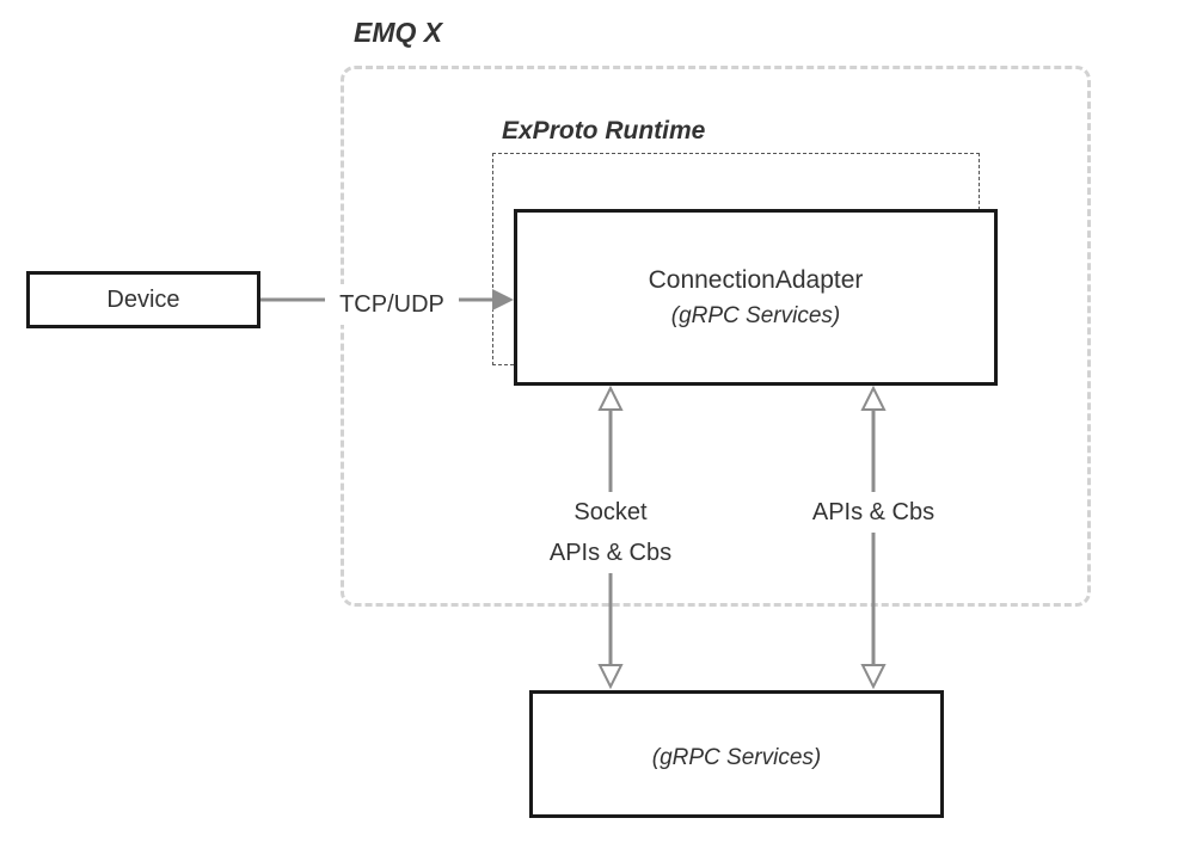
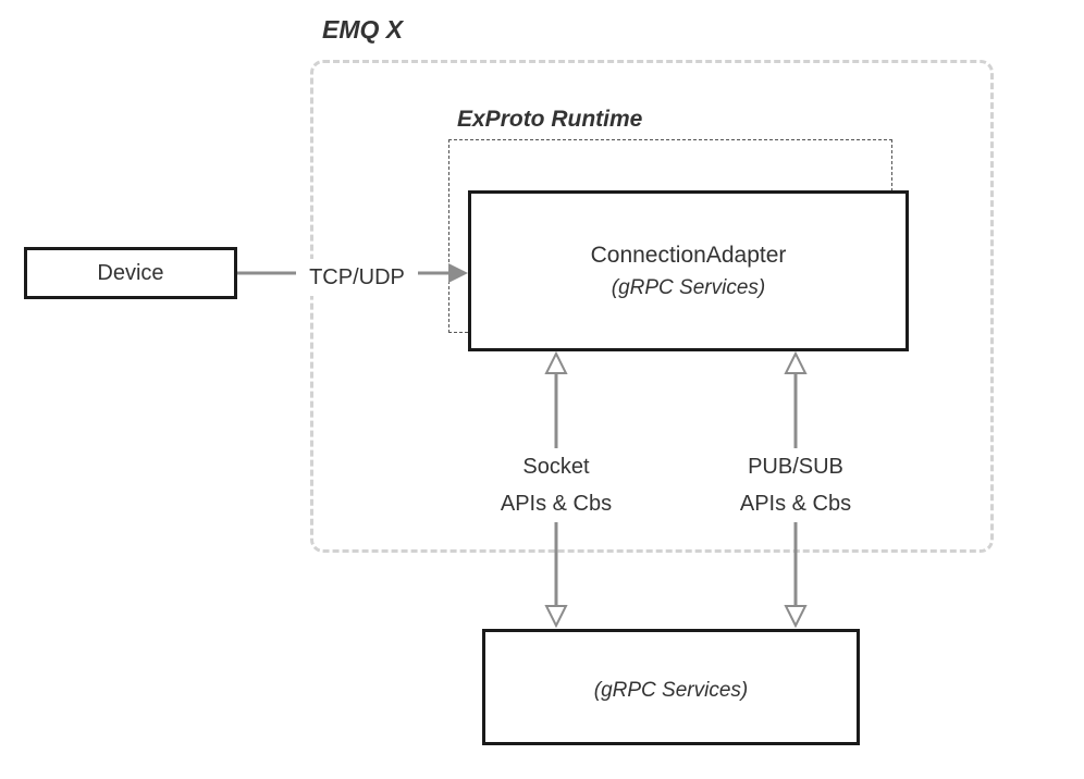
  EMQ X
  ExProto Runtime
  Device
  ConnectionAdapter
  (gRPC Services)
  (gRPC Services)
  TCP/UDP
  Socket
  APIs & Cbs
+ PUB/SUB
  APIs & Cbs
